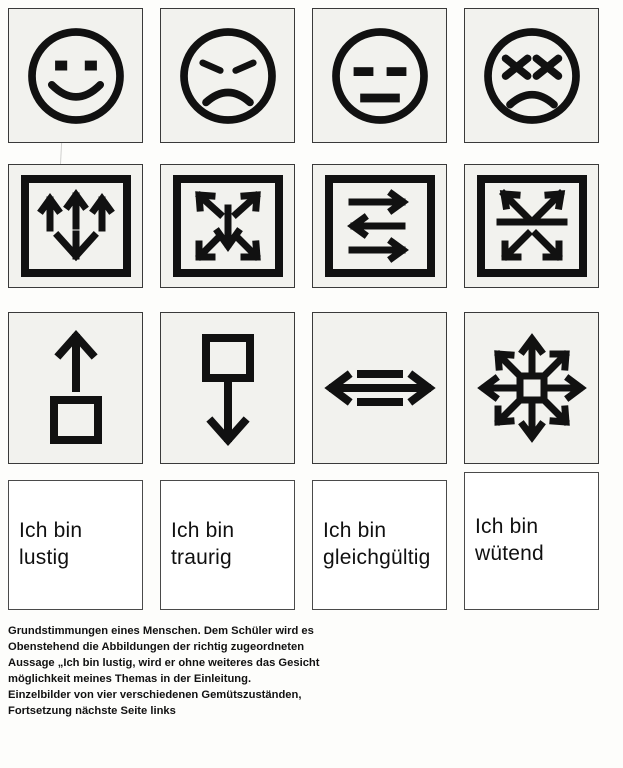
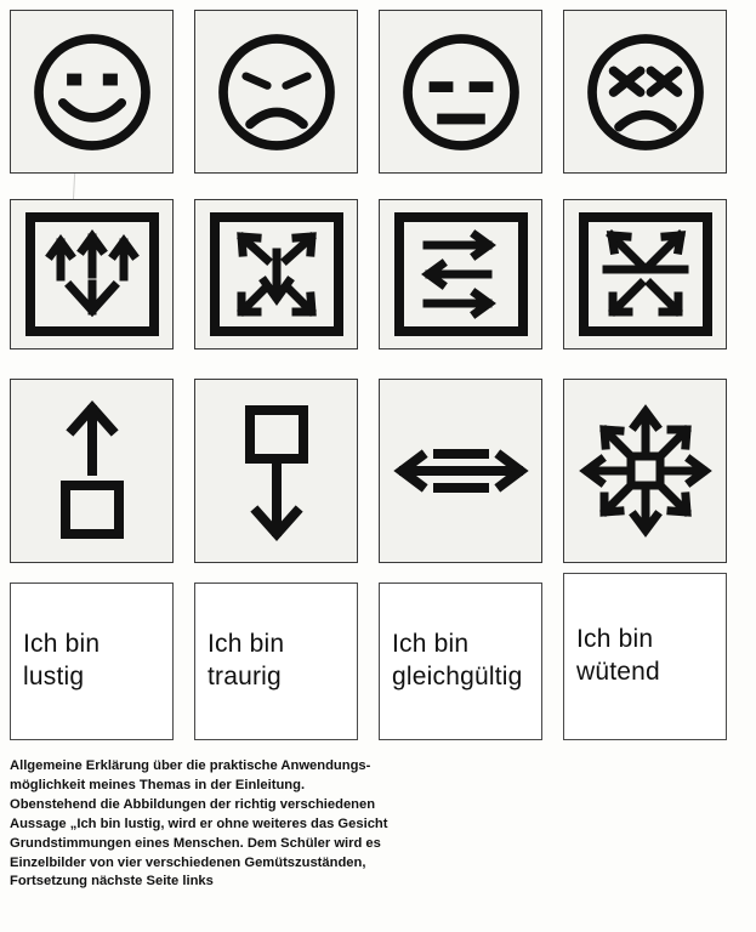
  Ich bin
  lustig
  Ich bin
  traurig
  Ich bin
  gleichgültig
  Ich bin
  wütend
+ Allgemeine Erklärung über die praktische Anwendungs-
- Grundstimmungen eines Menschen. Dem Schüler wird es
+ möglichkeit meines Themas in der Einleitung.
- Obenstehend die Abbildungen der richtig zugeordneten
+ Obenstehend die Abbildungen der richtig verschiedenen
  Aussage „Ich bin lustig, wird er ohne weiteres das Gesicht
- möglichkeit meines Themas in der Einleitung.
+ Grundstimmungen eines Menschen. Dem Schüler wird es
  Einzelbilder von vier verschiedenen Gemütszuständen,
  Fortsetzung nächste Seite links
